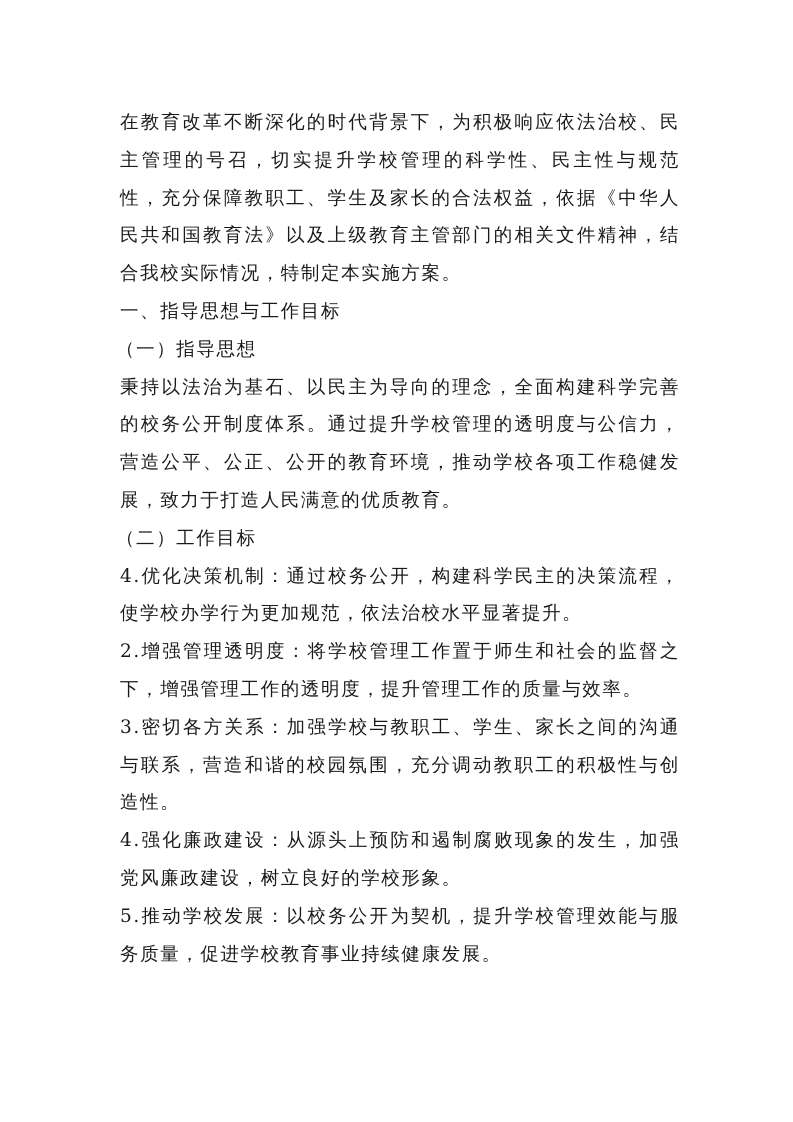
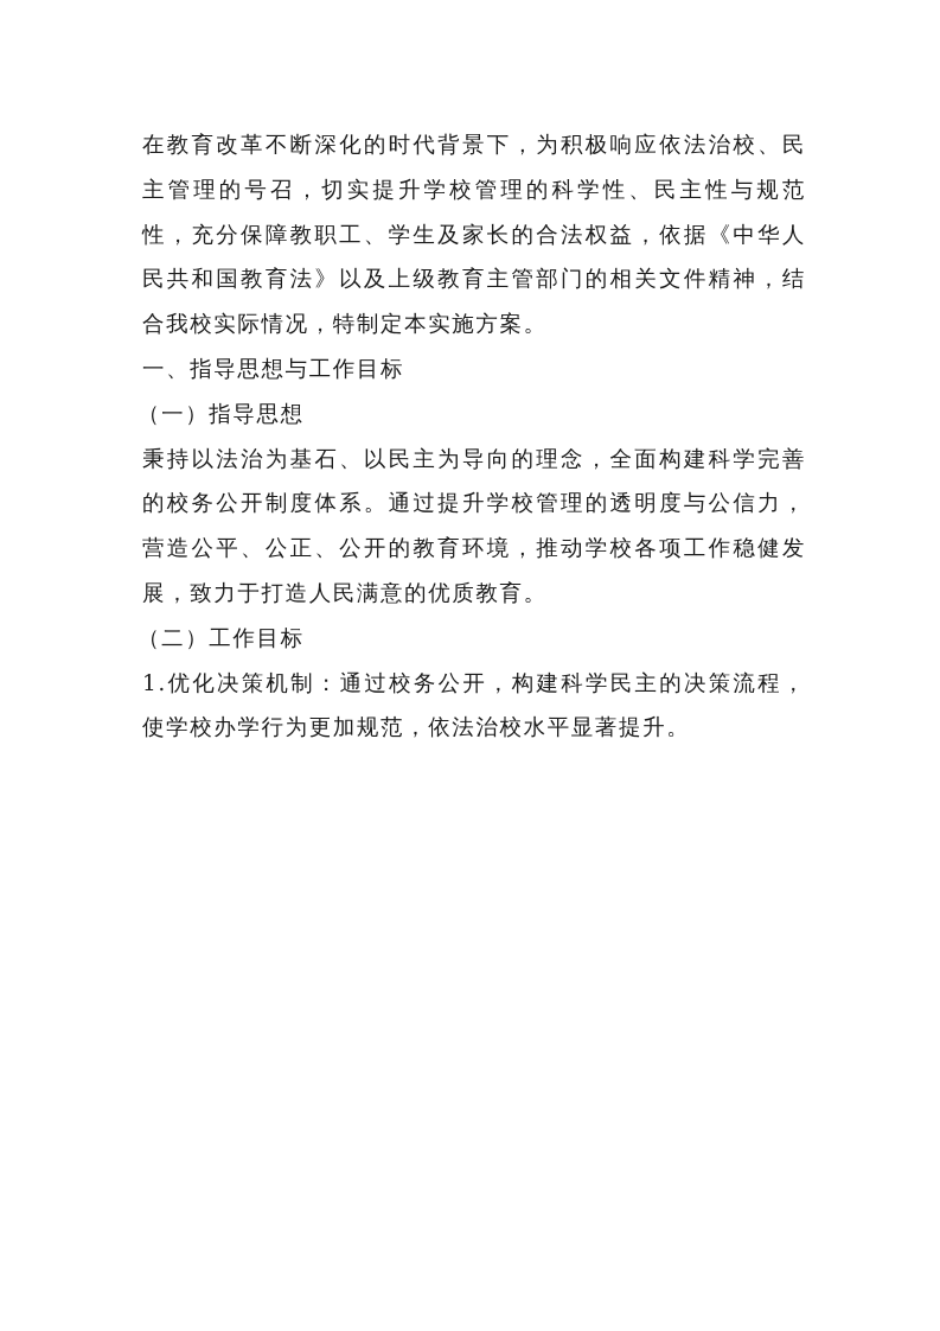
  在教育改革不断深化的时代背景下，为积极响应依法治校、民主管理的号召，切实提升学校管理的科学性、民主性与规范性，充分保障教职工、学生及家长的合法权益，依据《中华人民共和国教育法》以及上级教育主管部门的相关文件精神，结合我校实际情况，特制定本实施方案。
  一、指导思想与工作目标
  （一）指导思想
  秉持以法治为基石、以民主为导向的理念，全面构建科学完善的校务公开制度体系。通过提升学校管理的透明度与公信力，营造公平、公正、公开的教育环境，推动学校各项工作稳健发展，致力于打造人民满意的优质教育。
  （二）工作目标
- 4.优化决策机制：通过校务公开，构建科学民主的决策流程，使学校办学行为更加规范，依法治校水平显著提升。
+ 1.优化决策机制：通过校务公开，构建科学民主的决策流程，使学校办学行为更加规范，依法治校水平显著提升。
- 2.增强管理透明度：将学校管理工作置于师生和社会的监督之下，增强管理工作的透明度，提升管理工作的质量与效率。
- 3.密切各方关系：加强学校与教职工、学生、家长之间的沟通与联系，营造和谐的校园氛围，充分调动教职工的积极性与创造性。
- 4.强化廉政建设：从源头上预防和遏制腐败现象的发生，加强党风廉政建设，树立良好的学校形象。
- 5.推动学校发展：以校务公开为契机，提升学校管理效能与服务质量，促进学校教育事业持续健康发展。
